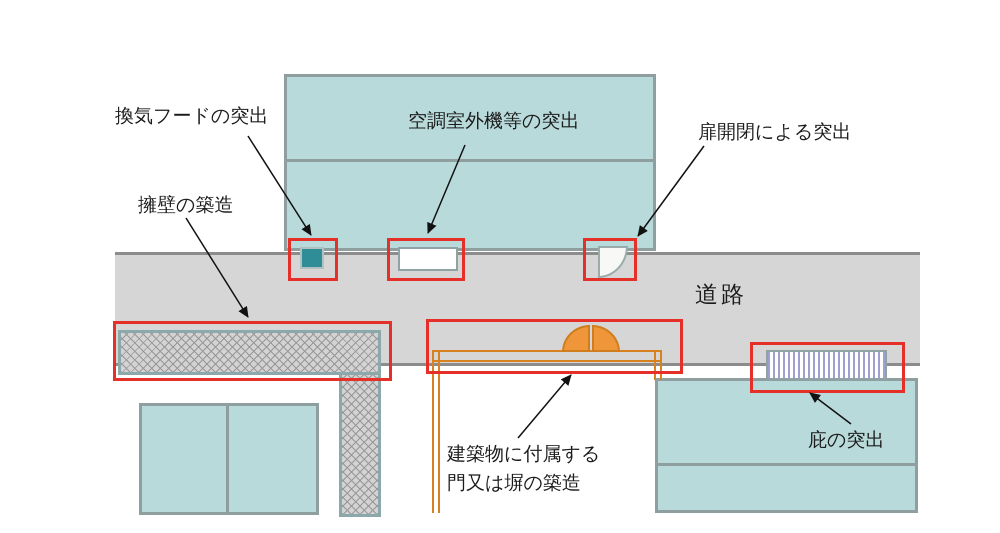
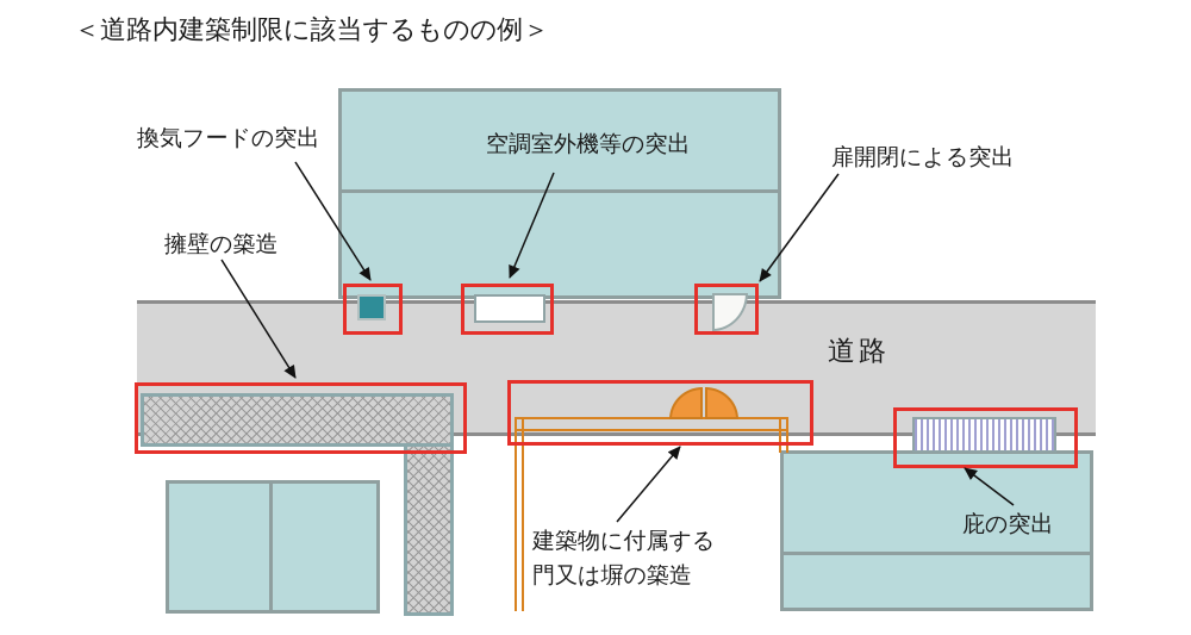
+ ＜道路内建築制限に該当するものの例＞
  換気フードの突出
  空調室外機等の突出
  扉開閉による突出
  擁壁の築造
  道路
  建築物に付属する
  門又は塀の築造
  庇の突出
